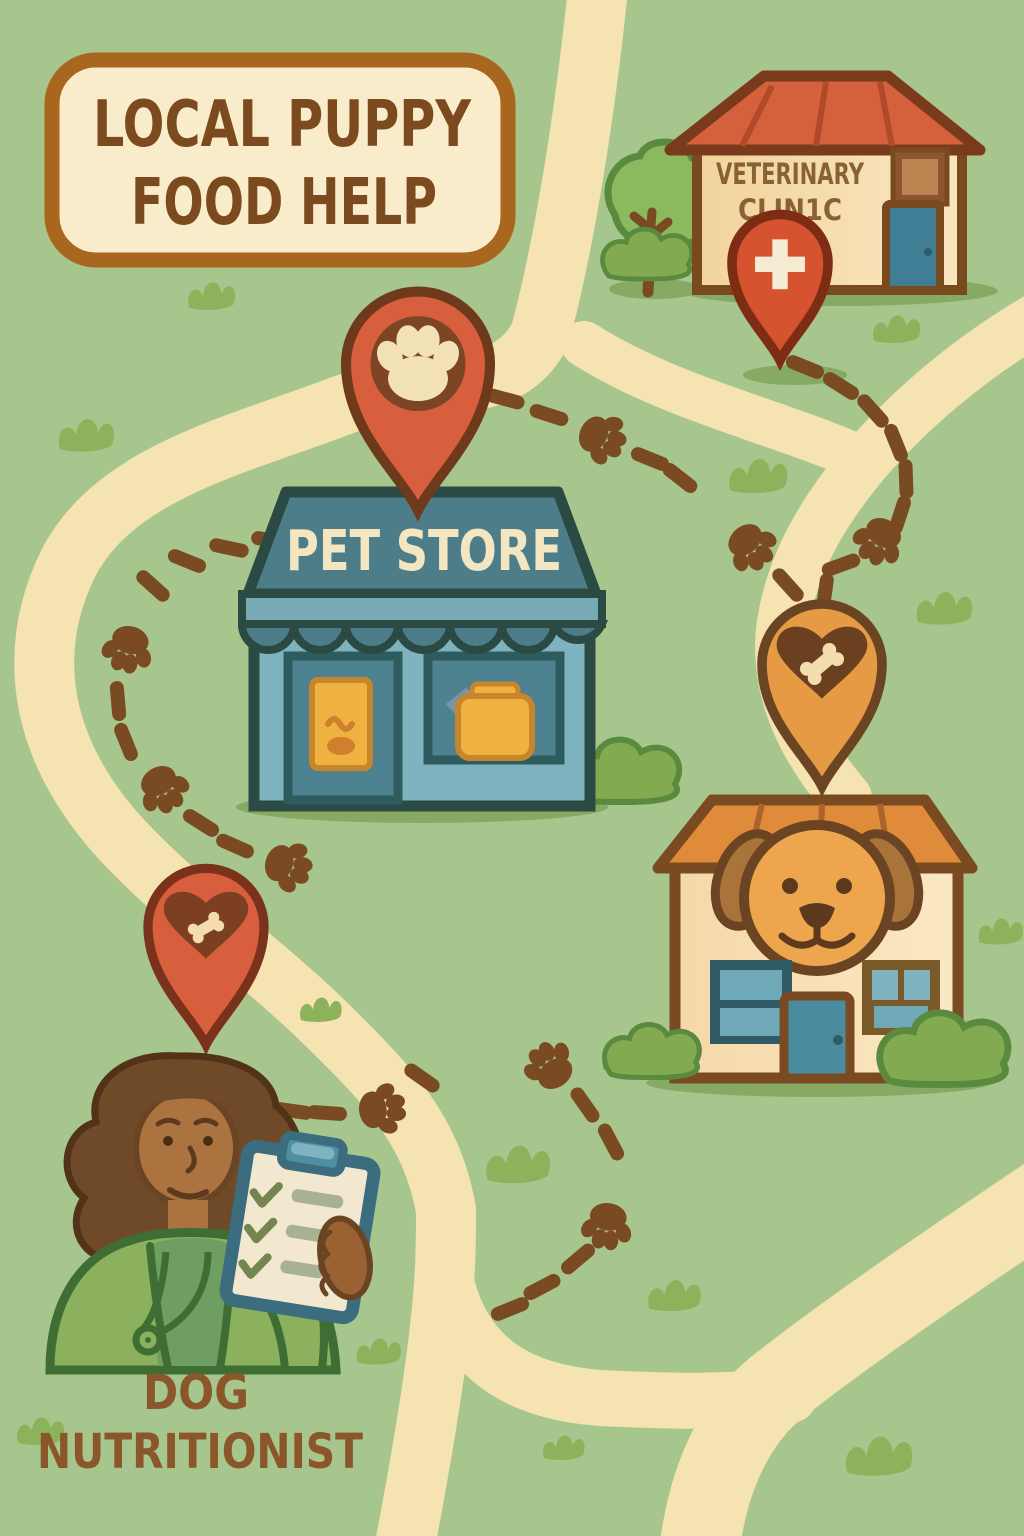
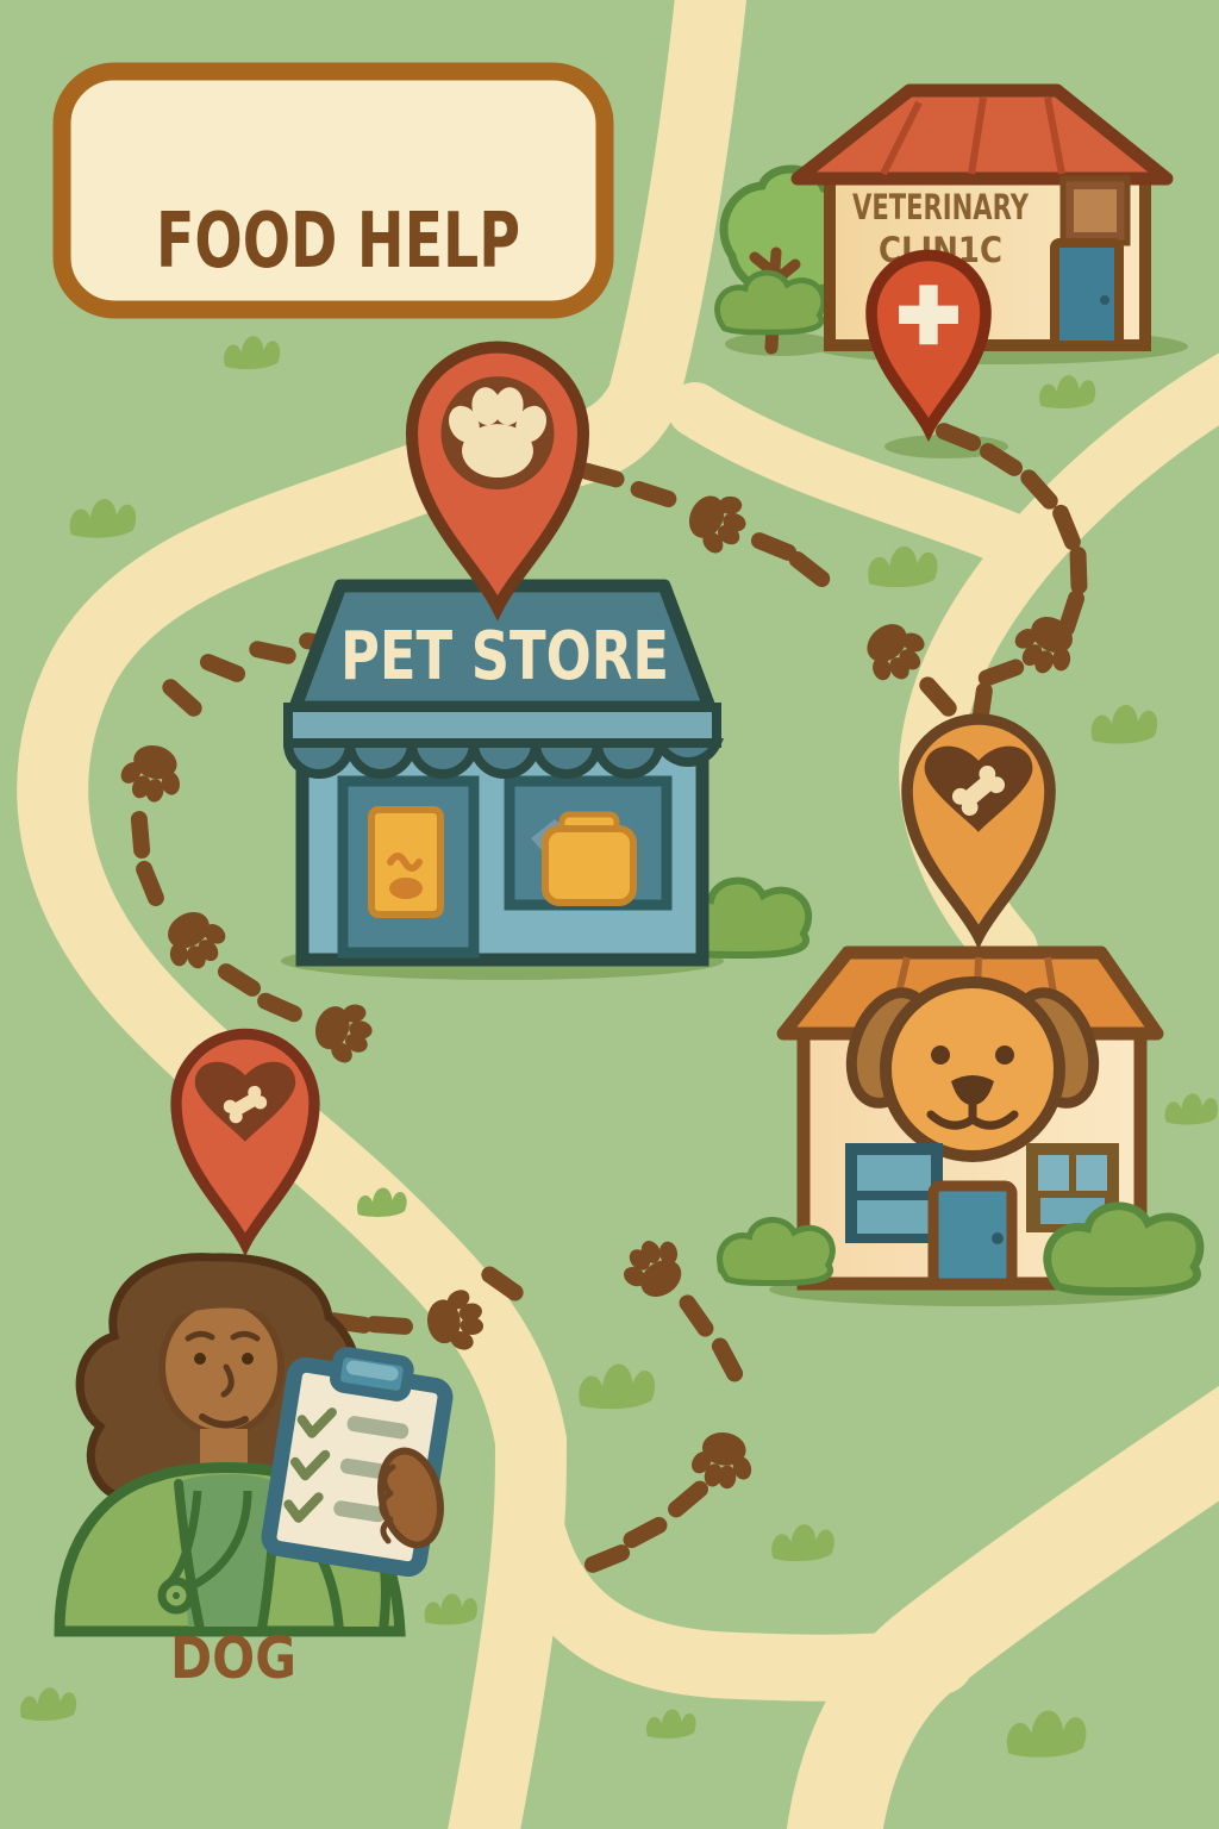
  VETERINARY
  CLN1C
  PET STORE
  DOG
- NUTRITIONIST
- LOCAL PUPPY
  FOOD HELP
